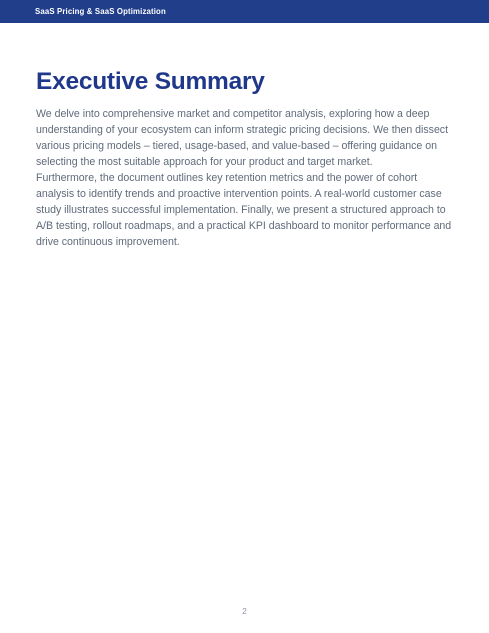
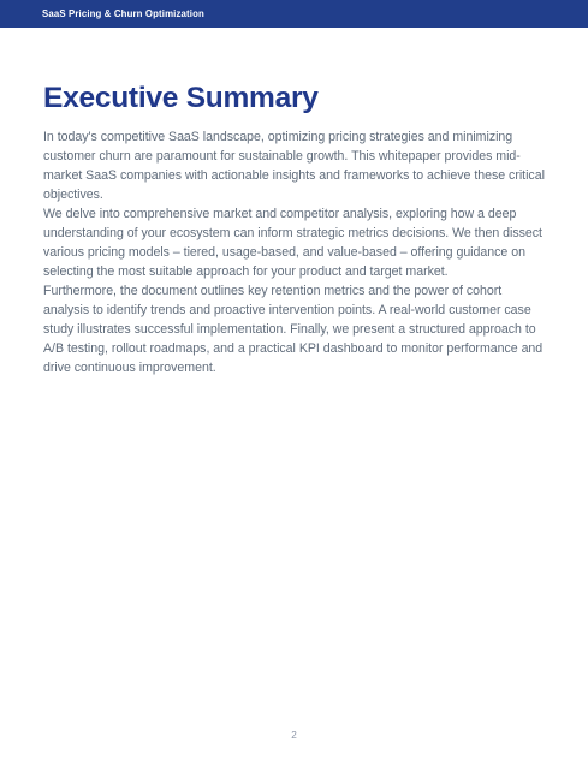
- SaaS Pricing & SaaS Optimization
+ SaaS Pricing & Churn Optimization
  Executive Summary
+ In today's competitive SaaS landscape, optimizing pricing strategies and minimizing customer churn are paramount for sustainable growth. This whitepaper provides mid-market SaaS companies with actionable insights and frameworks to achieve these critical objectives.
- We delve into comprehensive market and competitor analysis, exploring how a deep understanding of your ecosystem can inform strategic pricing decisions. We then dissect various pricing models – tiered, usage-based, and value-based – offering guidance on selecting the most suitable approach for your product and target market.
+ We delve into comprehensive market and competitor analysis, exploring how a deep understanding of your ecosystem can inform strategic metrics decisions. We then dissect various pricing models – tiered, usage-based, and value-based – offering guidance on selecting the most suitable approach for your product and target market.
  Furthermore, the document outlines key retention metrics and the power of cohort analysis to identify trends and proactive intervention points. A real-world customer case study illustrates successful implementation. Finally, we present a structured approach to A/B testing, rollout roadmaps, and a practical KPI dashboard to monitor performance and drive continuous improvement.
  2
